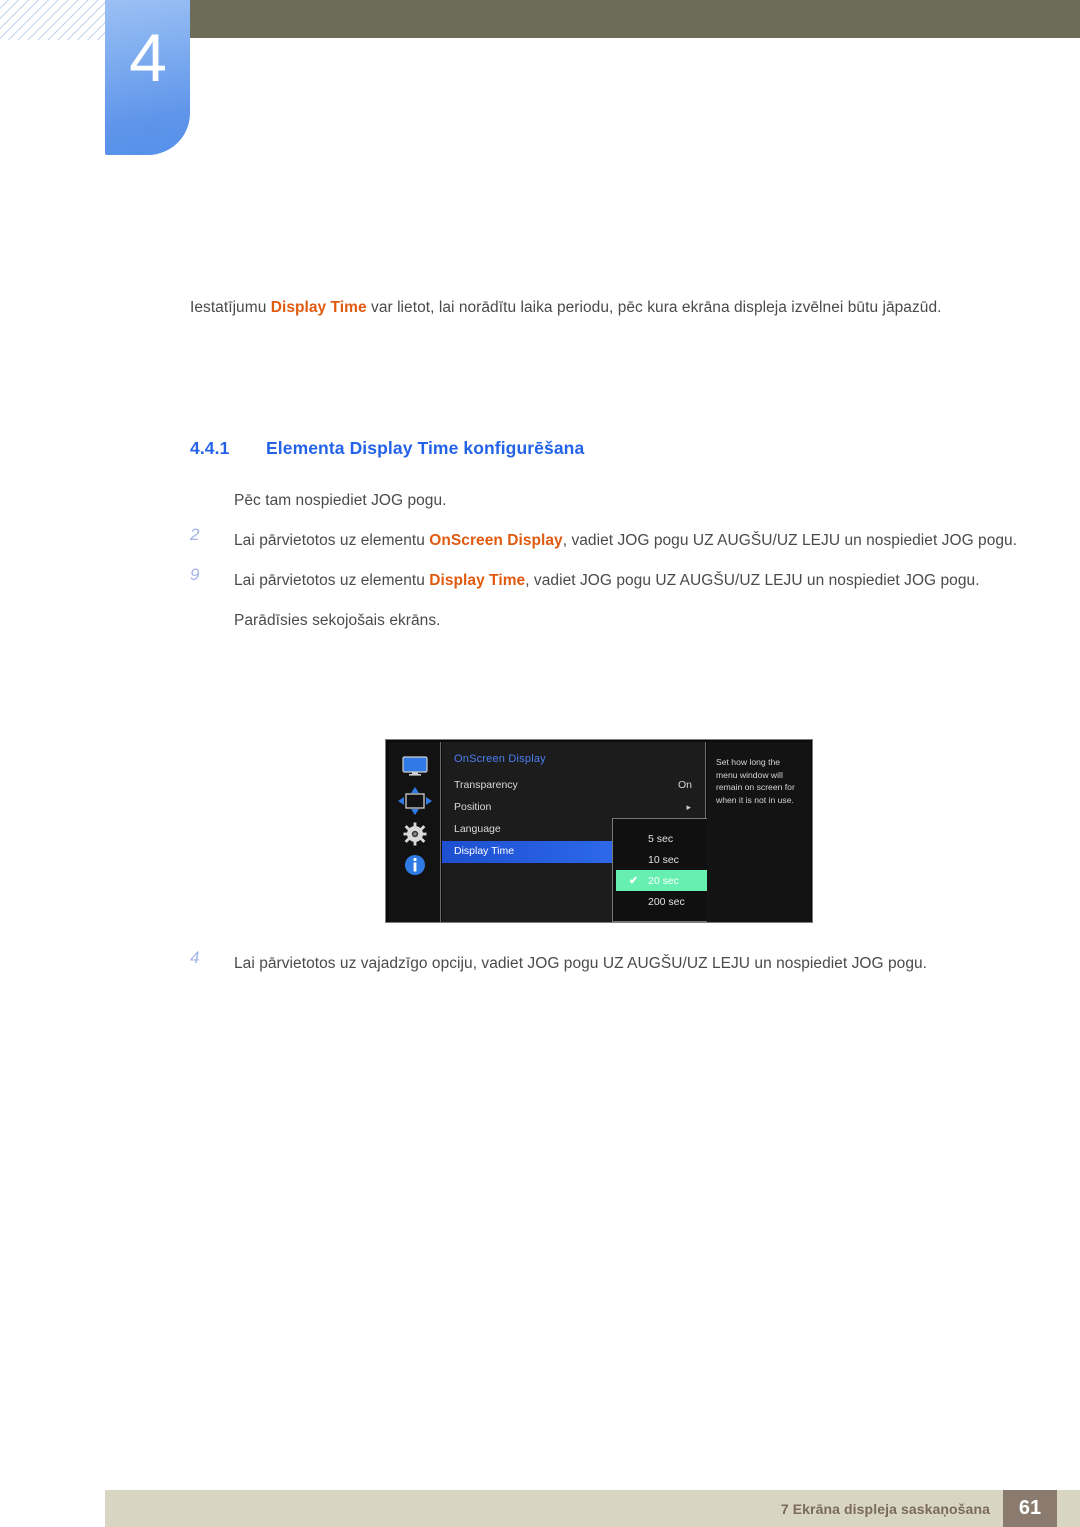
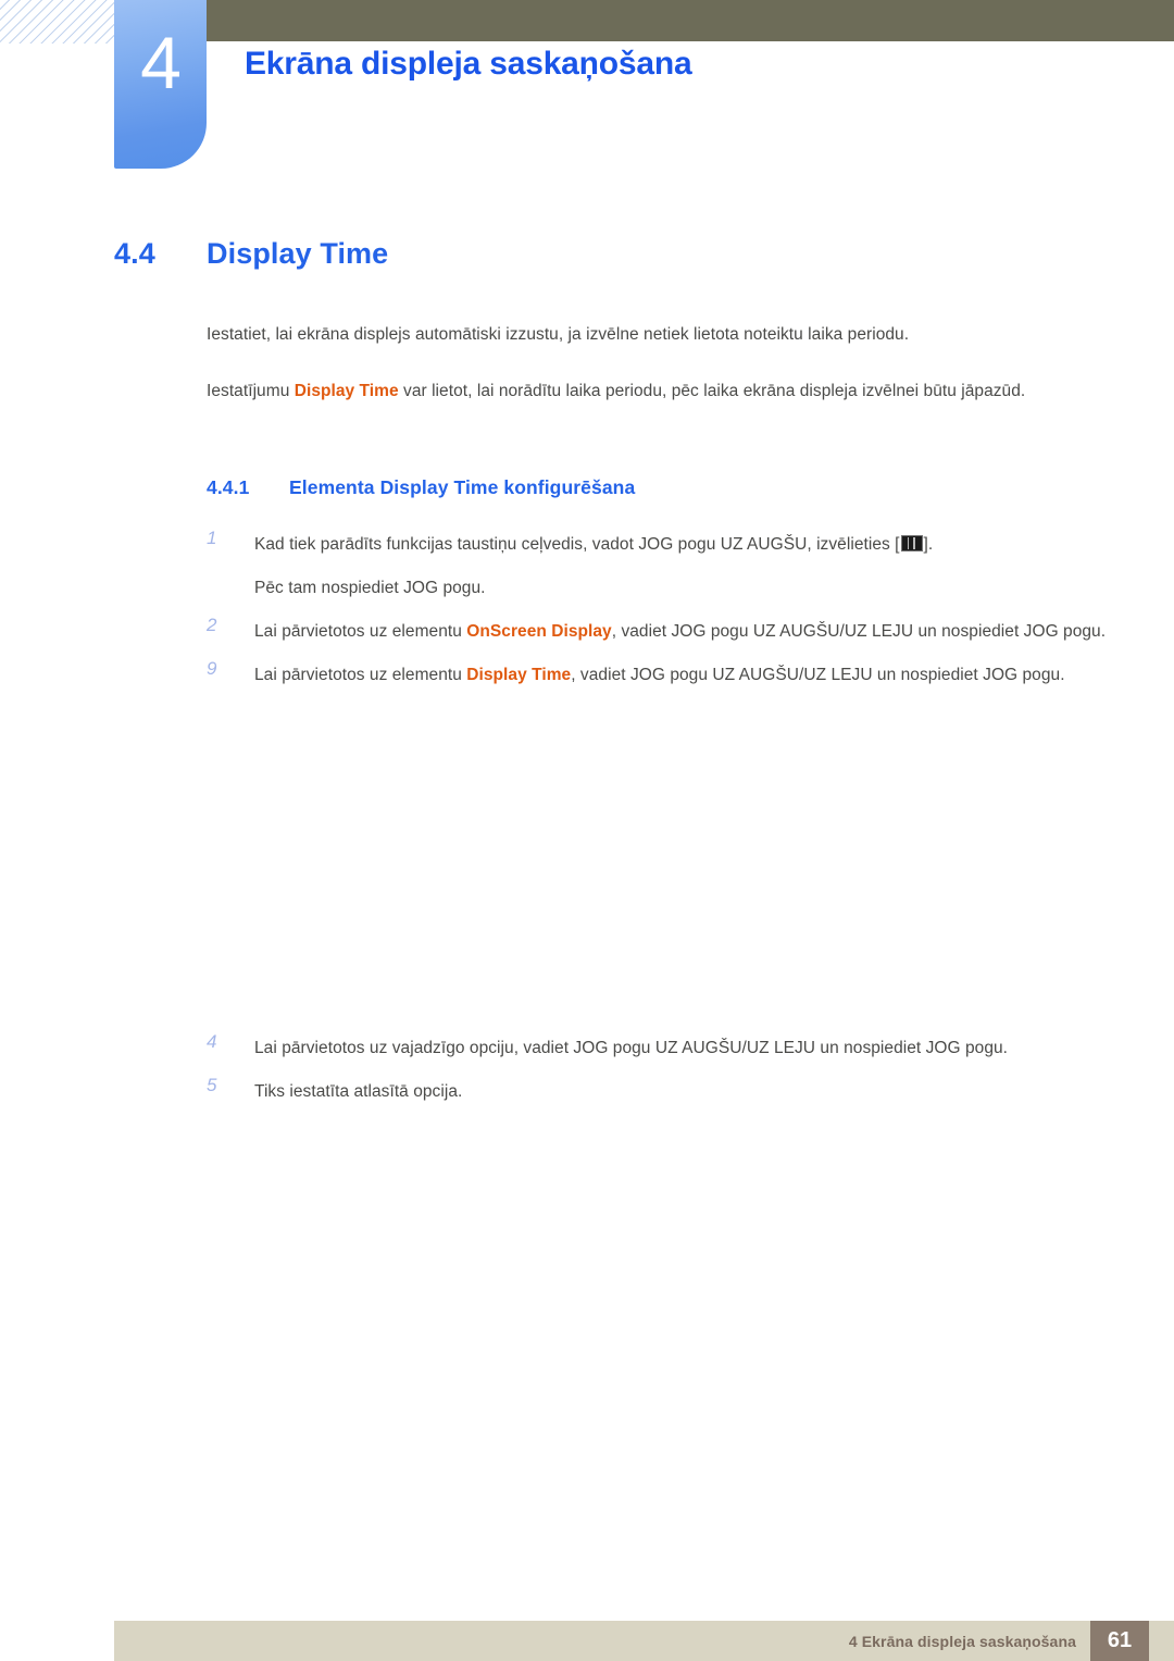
  4
+ Ekrāna displeja saskaņošana
+ 4.4 Display Time
+ Iestatiet, lai ekrāna displejs automātiski izzustu, ja izvēlne netiek lietota noteiktu laika periodu.
- Iestatījumu Display Time var lietot, lai norādītu laika periodu, pēc kura ekrāna displeja izvēlnei būtu jāpazūd.
+ Iestatījumu Display Time var lietot, lai norādītu laika periodu, pēc laika ekrāna displeja izvēlnei būtu jāpazūd.
  4.4.1 Elementa Display Time konfigurēšana
+ 1
+ Kad tiek parādīts funkcijas taustiņu ceļvedis, vadot JOG pogu UZ AUGŠU, izvēlieties [ ].
  Pēc tam nospiediet JOG pogu.
  2
  Lai pārvietotos uz elementu OnScreen Display, vadiet JOG pogu UZ AUGŠU/UZ LEJU un nospiediet JOG pogu.
  9
  Lai pārvietotos uz elementu Display Time, vadiet JOG pogu UZ AUGŠU/UZ LEJU un nospiediet JOG pogu.
- Parādīsies sekojošais ekrāns.
- OnScreen Display
- Transparency
- On
- Position
- ▸
- Language
- Display Time
- 5 sec
- 10 sec
- ✔
- 20 sec
- 200 sec
- Set how long the menu window will remain on screen for when it is not in use.
  4
  Lai pārvietotos uz vajadzīgo opciju, vadiet JOG pogu UZ AUGŠU/UZ LEJU un nospiediet JOG pogu.
+ 5
+ Tiks iestatīta atlasītā opcija.
- 7 Ekrāna displeja saskaņošana
+ 4 Ekrāna displeja saskaņošana
  61
